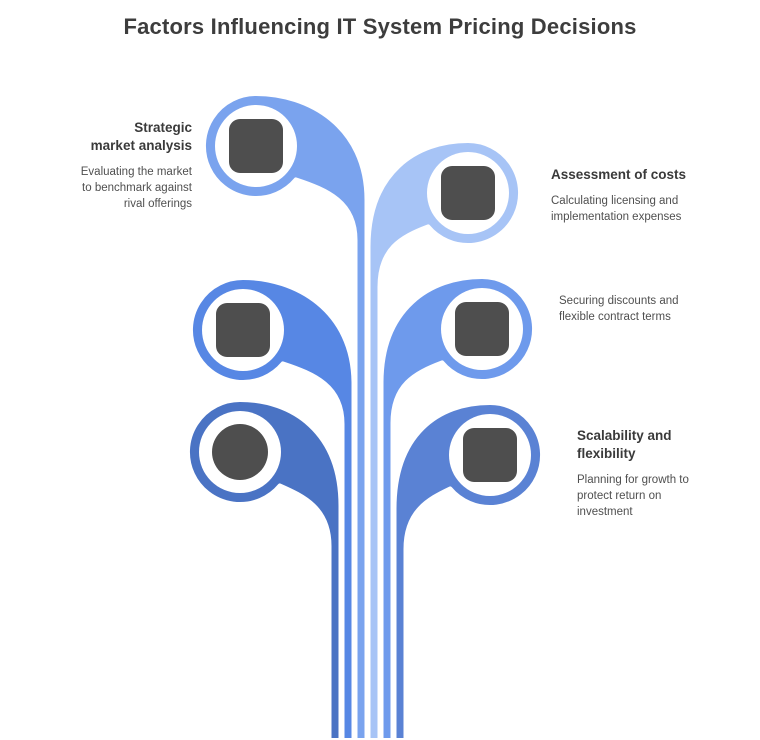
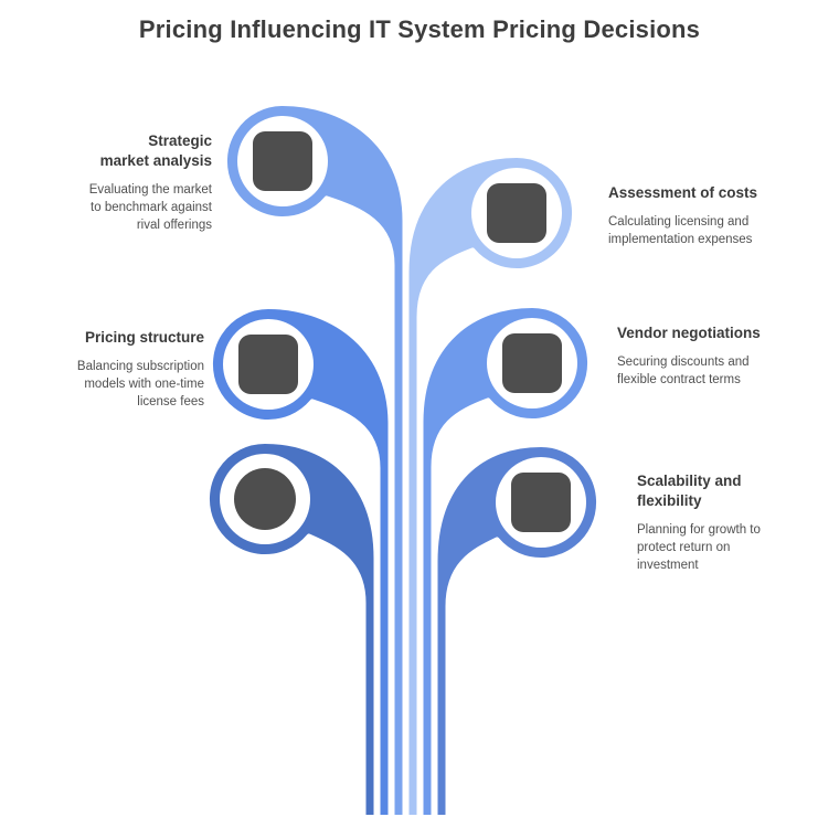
- Factors Influencing IT System Pricing Decisions
+ Pricing Influencing IT System Pricing Decisions
  Strategic
  market analysis
  Evaluating the market
  to benchmark against
  rival offerings
  Assessment of costs
  Calculating licensing and
  implementation expenses
+ Pricing structure
+ Balancing subscription
+ models with one-time
+ license fees
+ Vendor negotiations
  Securing discounts and
  flexible contract terms
  Scalability and
  flexibility
  Planning for growth to
  protect return on
  investment
